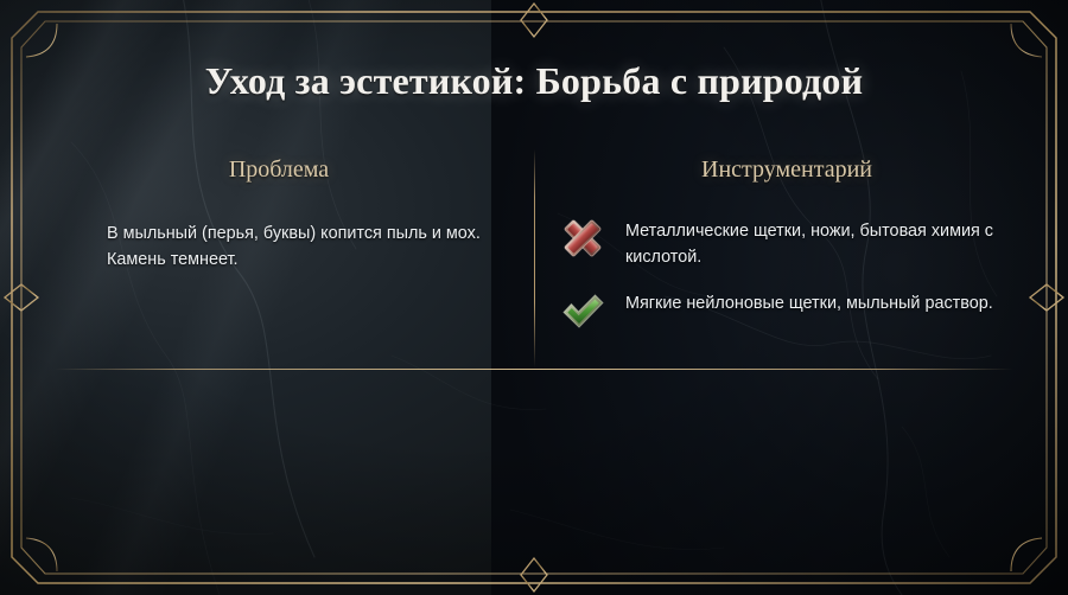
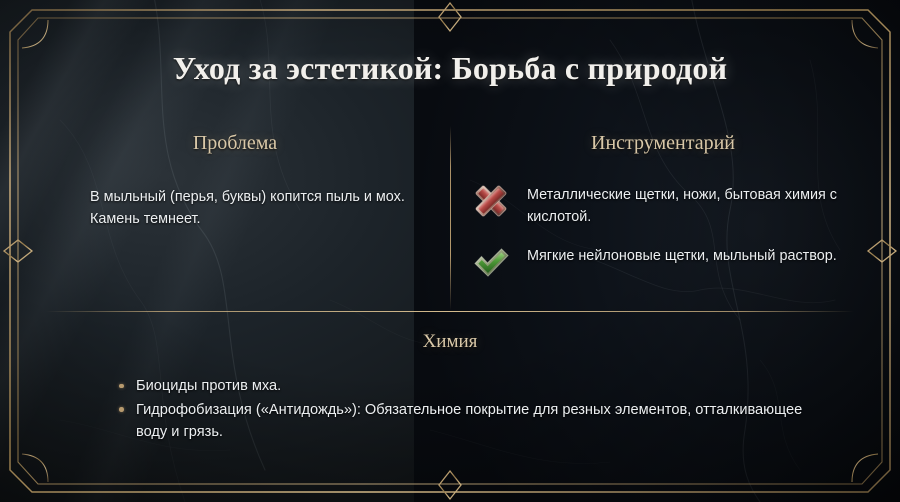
  Уход за эстетикой: Борьба с природой
  Проблема
  В мыльный (перья, буквы) копится пыль и мох. Камень темнеет.
  Инструментарий
  Металлические щетки, ножи, бытовая химия с кислотой.
  Мягкие нейлоновые щетки, мыльный раствор.
+ Химия
+ Биоциды против мха.
+ Гидрофобизация («Антидождь»): Обязательное покрытие для резных элементов, отталкивающее воду и грязь.
